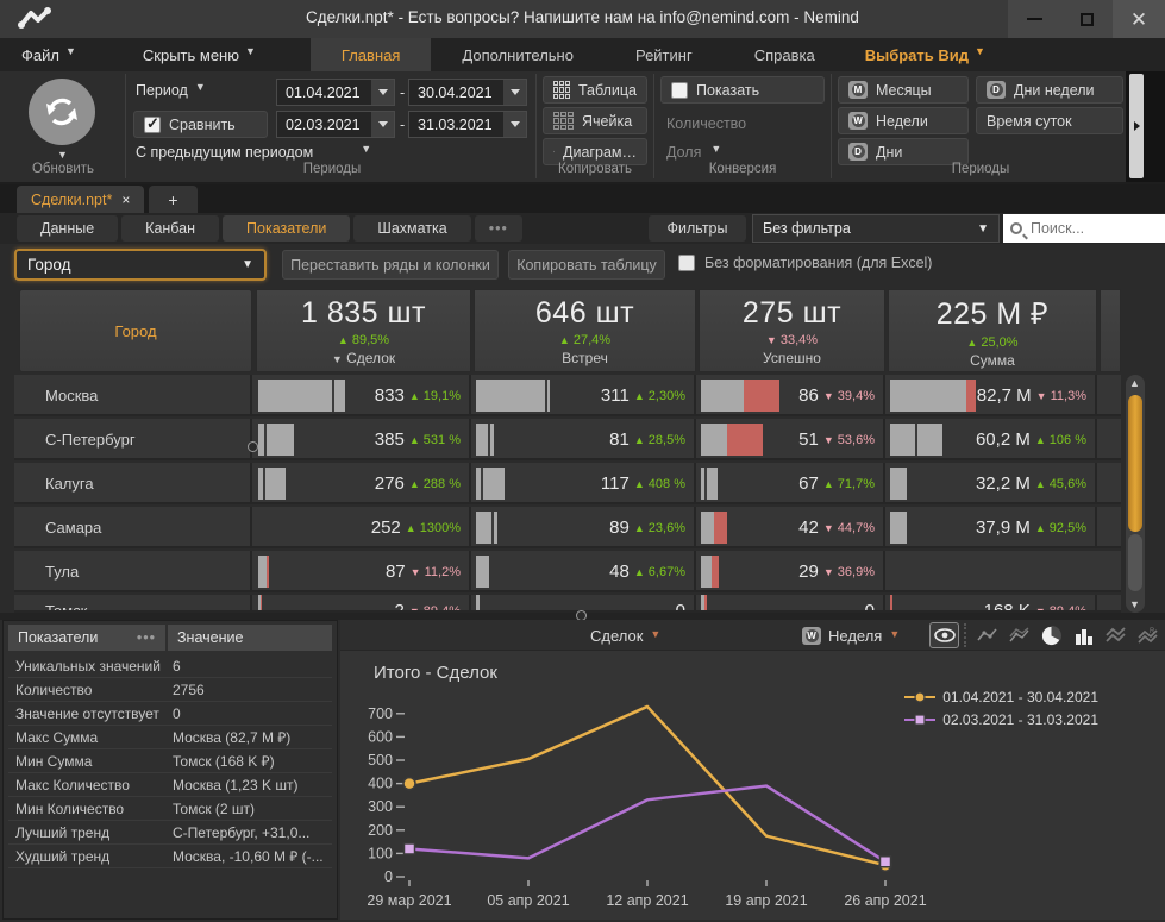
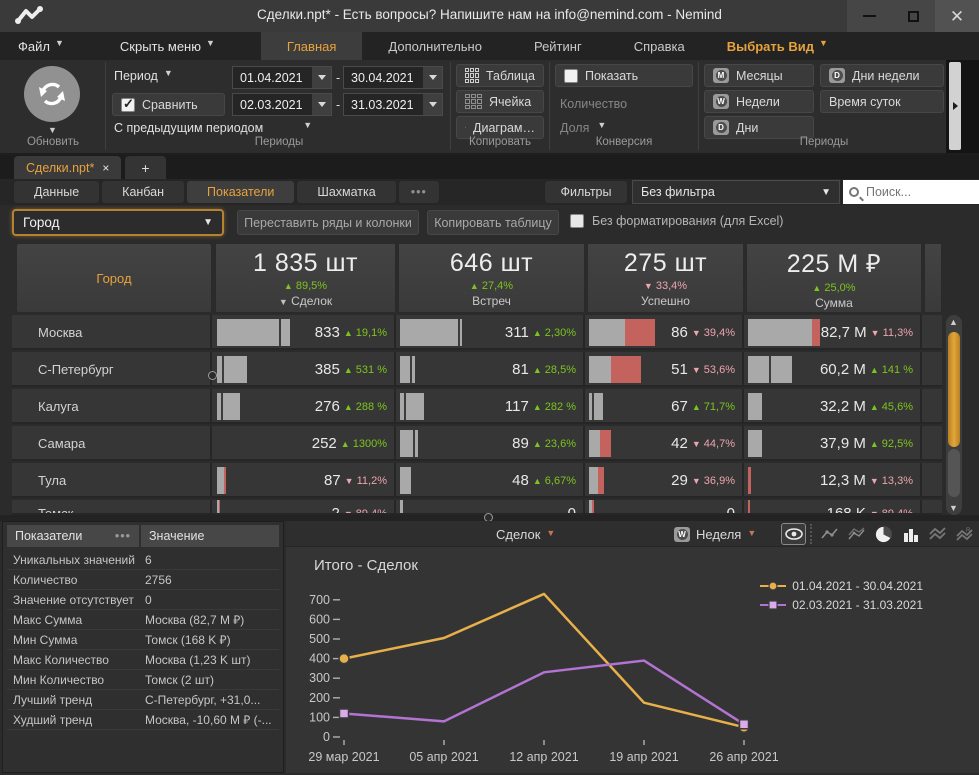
  Сделки.npt* - Есть вопросы? Напишите нам на info@nemind.com - Nemind
  ✕
  Файл
  ▼
  Скрыть меню
  ▼
  Главная
  Дополнительно
  Рейтинг
  Справка
  Выбрать Вид
  ▼
  ▼
  Обновить
  Период
  ▼
  01.04.2021
  -
  30.04.2021
  Сравнить
  02.03.2021
  -
  31.03.2021
  С предыдущим периодом
  ▼
  Периоды
  Таблица
  Ячейка
  Диаграм…
  Копировать
  Показать
  Количество
  Доля
  ▼
  Конверсия
  M
  Месяцы
  W
  Недели
  D
  Дни
  D
  Дни недели
  Время суток
  Периоды
  Сделки.npt*
  ×
  +
  Данные
  Канбан
  Показатели
  Шахматка
  •••
  Фильтры
  Без фильтра
  ▼
  Поиск...
  Город
  ▼
  Переставить ряды и колонки
  Копировать таблицу
  Без форматирования (для Excel)
  Город
  1 835 шт
  ▲ 89,5%
  ▼ Сделок
  646 шт
  ▲ 27,4%
  Встреч
  275 шт
  ▼ 33,4%
  Успешно
  225 M ₽
  ▲ 25,0%
  Сумма
  Москва
  833
  ▲ 19,1%
  311
  ▲ 2,30%
  86
  ▼ 39,4%
  82,7 M
  ▼ 11,3%
  С-Петербург
  385
  ▲ 531 %
  81
  ▲ 28,5%
  51
  ▼ 53,6%
  60,2 M
- ▲ 106 %
+ ▲ 141 %
  Калуга
  276
  ▲ 288 %
  117
- ▲ 408 %
+ ▲ 282 %
  67
  ▲ 71,7%
  32,2 M
  ▲ 45,6%
  Самара
  252
  ▲ 1300%
  89
  ▲ 23,6%
  42
  ▼ 44,7%
  37,9 M
  ▲ 92,5%
  Тула
  87
  ▼ 11,2%
  48
  ▲ 6,67%
  29
  ▼ 36,9%
+ 12,3 M
+ ▼ 13,3%
  ▲
  ▼
  Показатели
  •••
  Значение
  Уникальных значений
  6
  Количество
  2756
  Значение отсутствует
  0
  Макс Сумма
  Москва (82,7 M ₽)
  Мин Сумма
  Томск (168 K ₽)
  Макс Количество
  Москва (1,23 K шт)
  Мин Количество
  Томск (2 шт)
  Лучший тренд
  С-Петербург, +31,0...
  Худший тренд
  Москва, -10,60 M ₽ (-...
  Сделок
  ▼
  W
  Неделя
  ▼
  Итого - Сделок
  01.04.2021 - 30.04.2021
  02.03.2021 - 31.03.2021
  0
  100
  200
  300
  400
  500
  600
  700
  29 мар 2021
  05 апр 2021
  12 апр 2021
  19 апр 2021
  26 апр 2021
